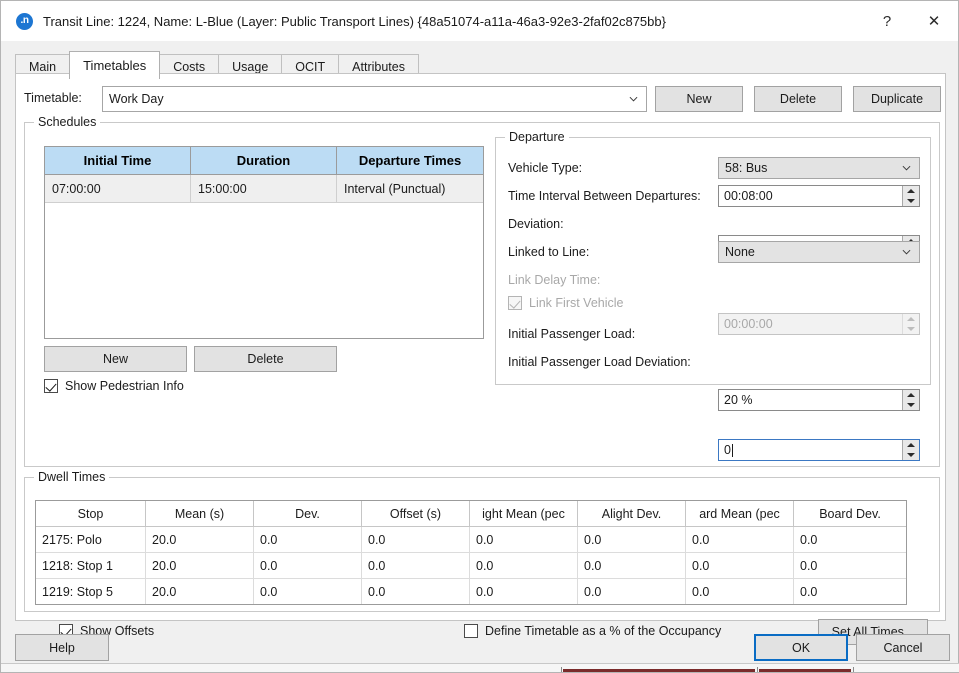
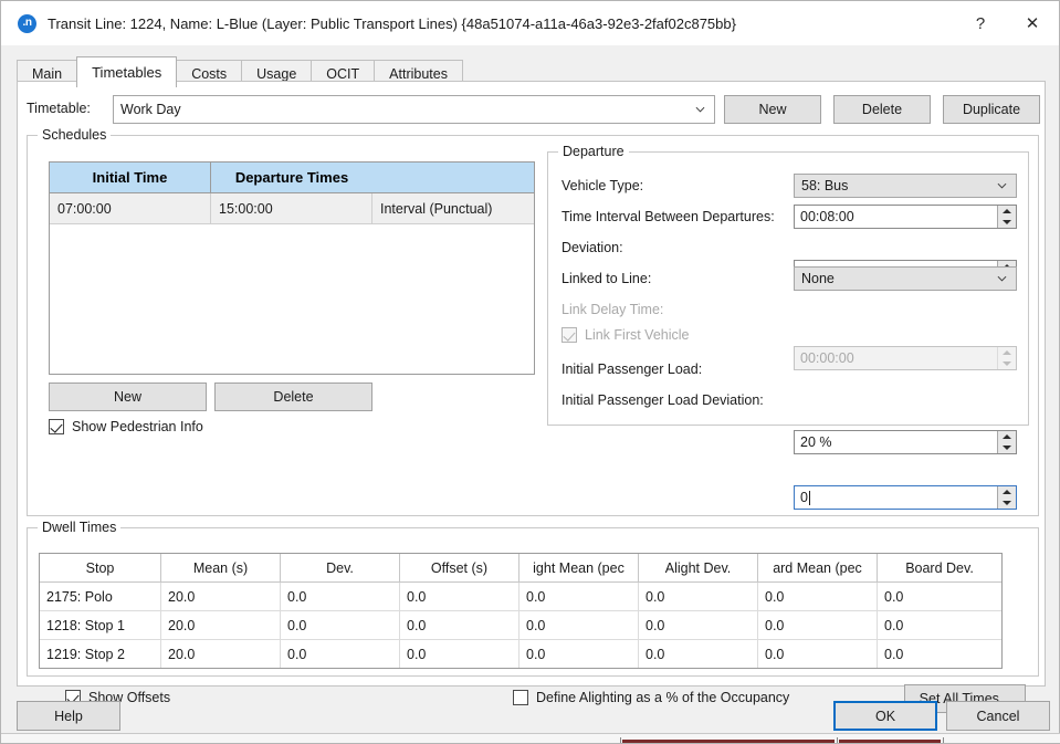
  .n
  Transit Line: 1224, Name: L-Blue (Layer: Public Transport Lines) {48a51074-a11a-46a3-92e3-2faf02c875bb}
  ?
  ✕
  Main
  Timetables
  Costs
  Usage
  OCIT
  Attributes
  Timetable:
  Work Day
  New
  Delete
  Duplicate
  Schedules
  Initial Time
- Duration
  Departure Times
  07:00:00
  15:00:00
  Interval (Punctual)
  New
  Delete
  Show Pedestrian Info
  Departure
  Vehicle Type:
  58: Bus
  Time Interval Between Departures:
  00:08:00
  Deviation:
  Linked to Line:
  None
  Link Delay Time:
  00:00:00
  Link First Vehicle
  Initial Passenger Load:
  20 %
  Initial Passenger Load Deviation:
  0
  Dwell Times
  Stop
  Mean (s)
  Dev.
  Offset (s)
  ight Mean (pec
  Alight Dev.
  ard Mean (pec
  Board Dev.
  2175: Polo
  20.0
  0.0
  0.0
  0.0
  0.0
  0.0
  0.0
  1218: Stop 1
  20.0
  0.0
  0.0
  0.0
  0.0
  0.0
  0.0
- 1219: Stop 5
+ 1219: Stop 2
  20.0
  0.0
  0.0
  0.0
  0.0
  0.0
  0.0
  Show Offsets
- Define Timetable as a % of the Occupancy
+ Define Alighting as a % of the Occupancy
  Set All Times...
  Help
  OK
  Cancel
